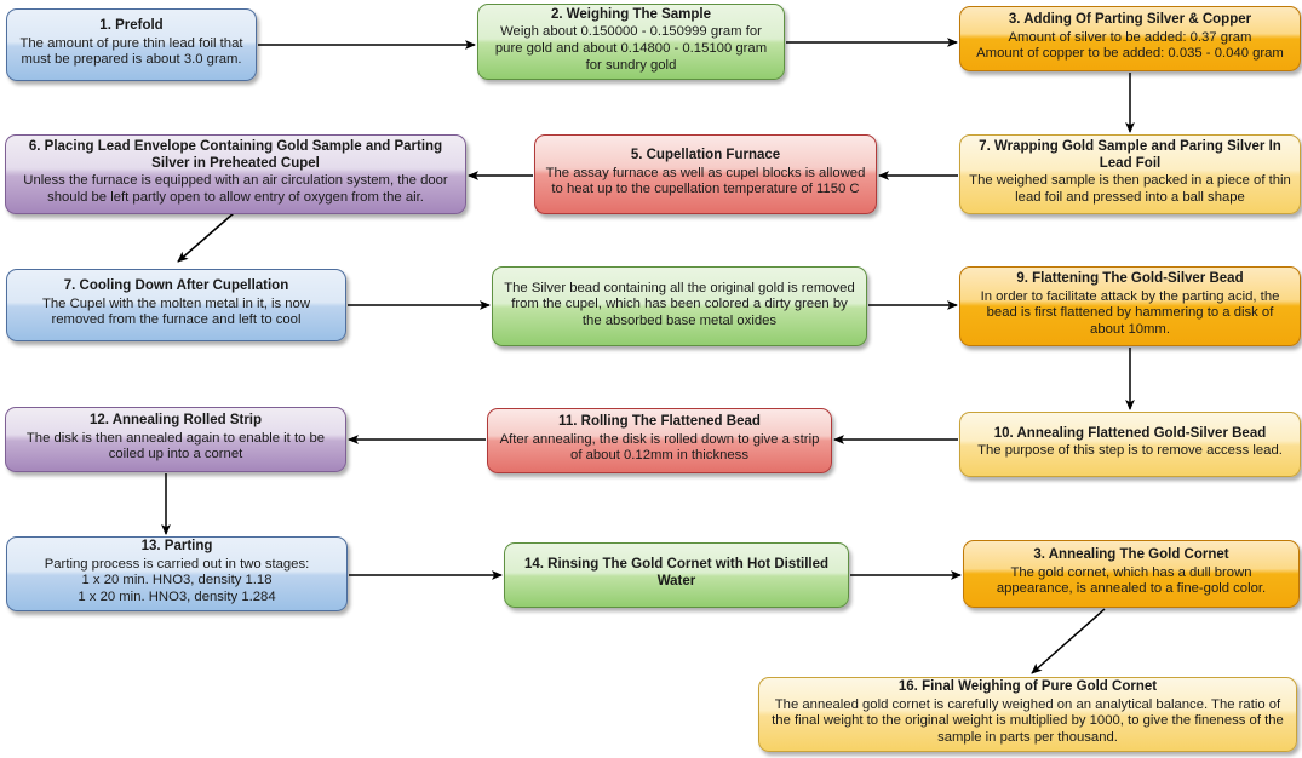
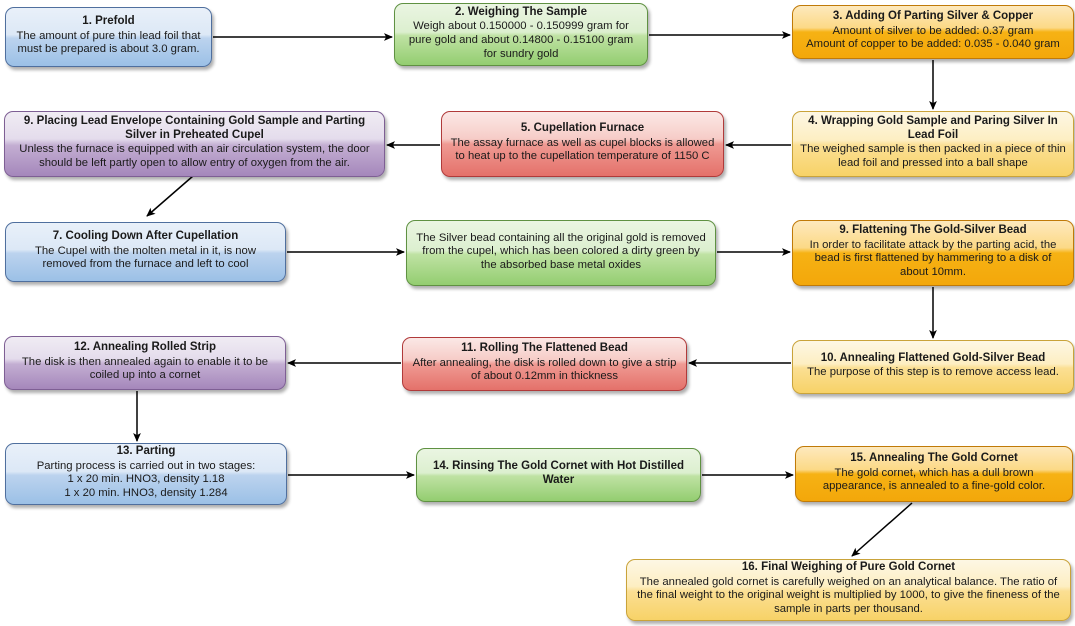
  1. Prefold
  The amount of pure thin lead foil that must be prepared is about 3.0 gram.
  2. Weighing The Sample
  Weigh about 0.150000 - 0.150999 gram for pure gold and about 0.14800 - 0.15100 gram for sundry gold
  3. Adding Of Parting Silver & Copper
  Amount of silver to be added: 0.37 gram
  Amount of copper to be added: 0.035 - 0.040 gram
- 7. Wrapping Gold Sample and Paring Silver In Lead Foil
+ 4. Wrapping Gold Sample and Paring Silver In Lead Foil
  The weighed sample is then packed in a piece of thin lead foil and pressed into a ball shape
  5. Cupellation Furnace
  The assay furnace as well as cupel blocks is allowed to heat up to the cupellation temperature of 1150 C
- 6. Placing Lead Envelope Containing Gold Sample and Parting Silver in Preheated Cupel
+ 9. Placing Lead Envelope Containing Gold Sample and Parting Silver in Preheated Cupel
  Unless the furnace is equipped with an air circulation system, the door should be left partly open to allow entry of oxygen from the air.
  7. Cooling Down After Cupellation
  The Cupel with the molten metal in it, is now removed from the furnace and left to cool
  The Silver bead containing all the original gold is removed from the cupel, which has been colored a dirty green by the absorbed base metal oxides
  9. Flattening The Gold-Silver Bead
  In order to facilitate attack by the parting acid, the bead is first flattened by hammering to a disk of about 10mm.
  10. Annealing Flattened Gold-Silver Bead
  The purpose of this step is to remove access lead.
  11. Rolling The Flattened Bead
  After annealing, the disk is rolled down to give a strip of about 0.12mm in thickness
  12. Annealing Rolled Strip
  The disk is then annealed again to enable it to be coiled up into a cornet
  13. Parting
  Parting process is carried out in two stages:
  1 x 20 min. HNO3, density 1.18
  1 x 20 min. HNO3, density 1.284
  14. Rinsing The Gold Cornet with Hot Distilled Water
- 3. Annealing The Gold Cornet
+ 15. Annealing The Gold Cornet
  The gold cornet, which has a dull brown appearance, is annealed to a fine-gold color.
  16. Final Weighing of Pure Gold Cornet
  The annealed gold cornet is carefully weighed on an analytical balance. The ratio of the final weight to the original weight is multiplied by 1000, to give the fineness of the sample in parts per thousand.
